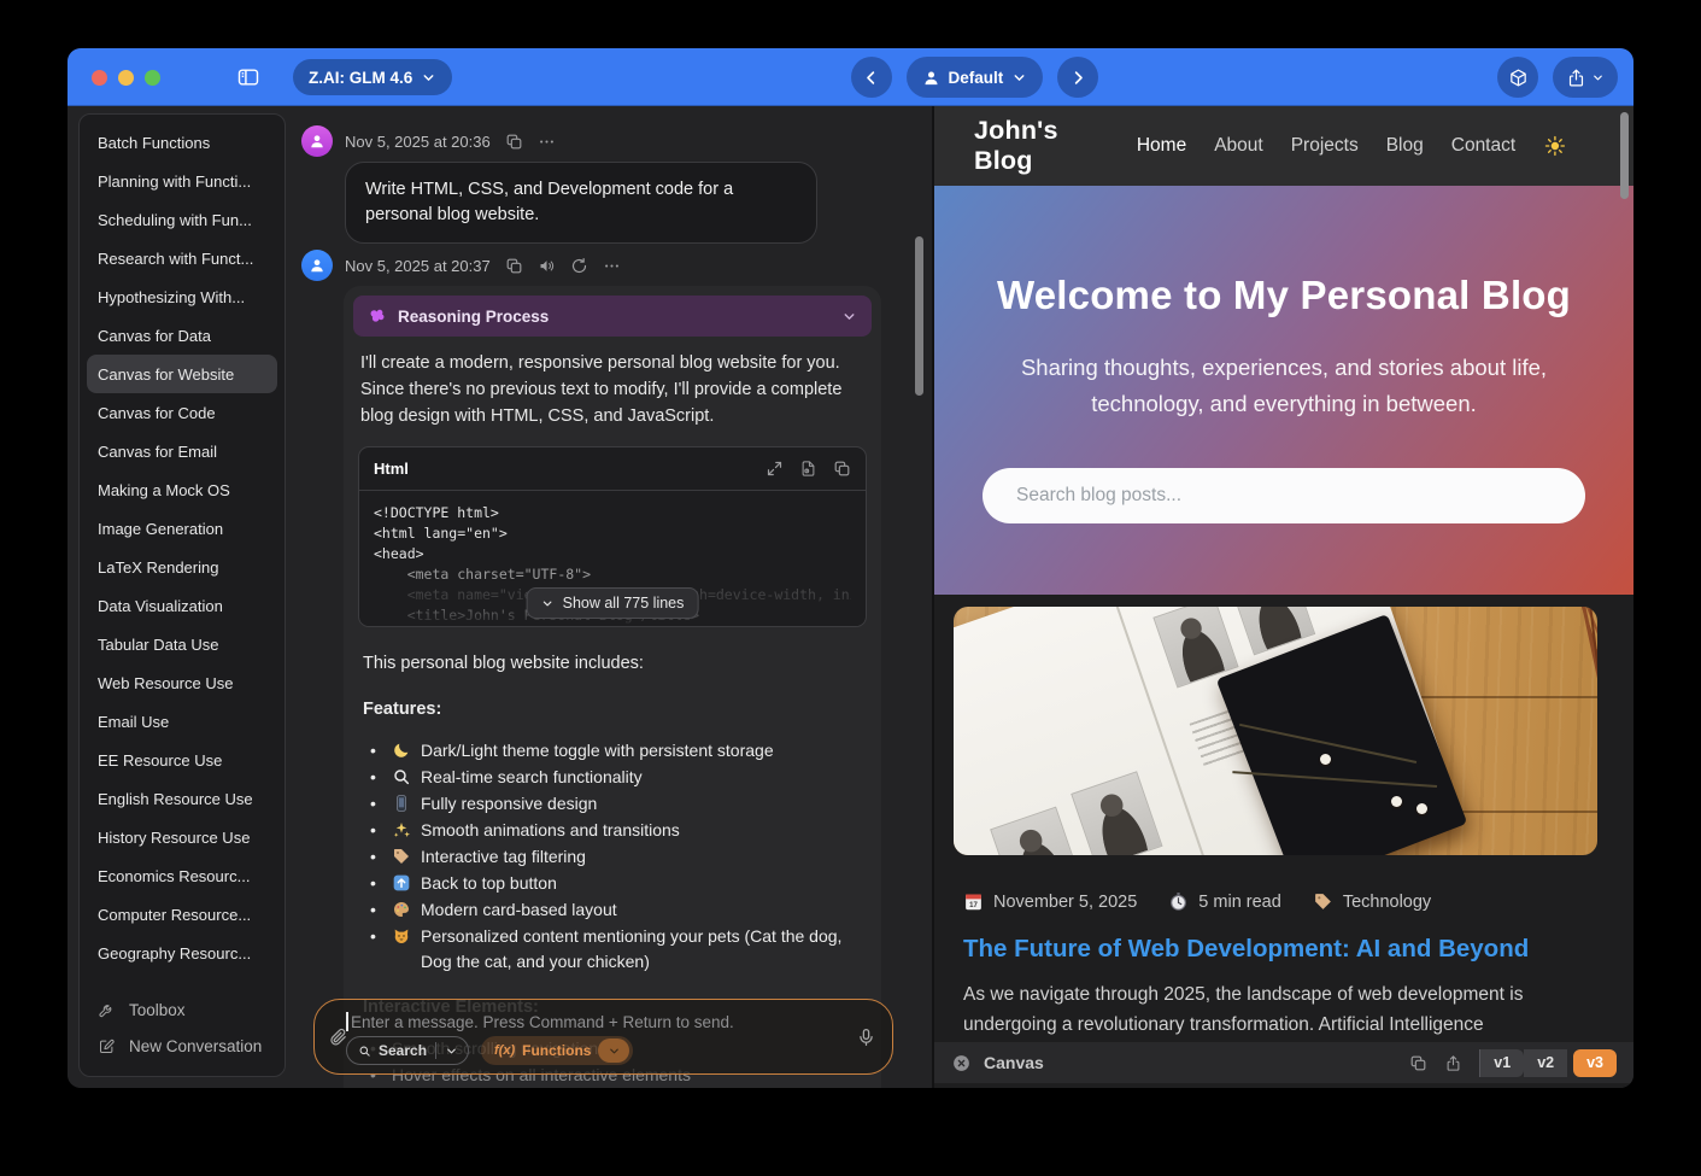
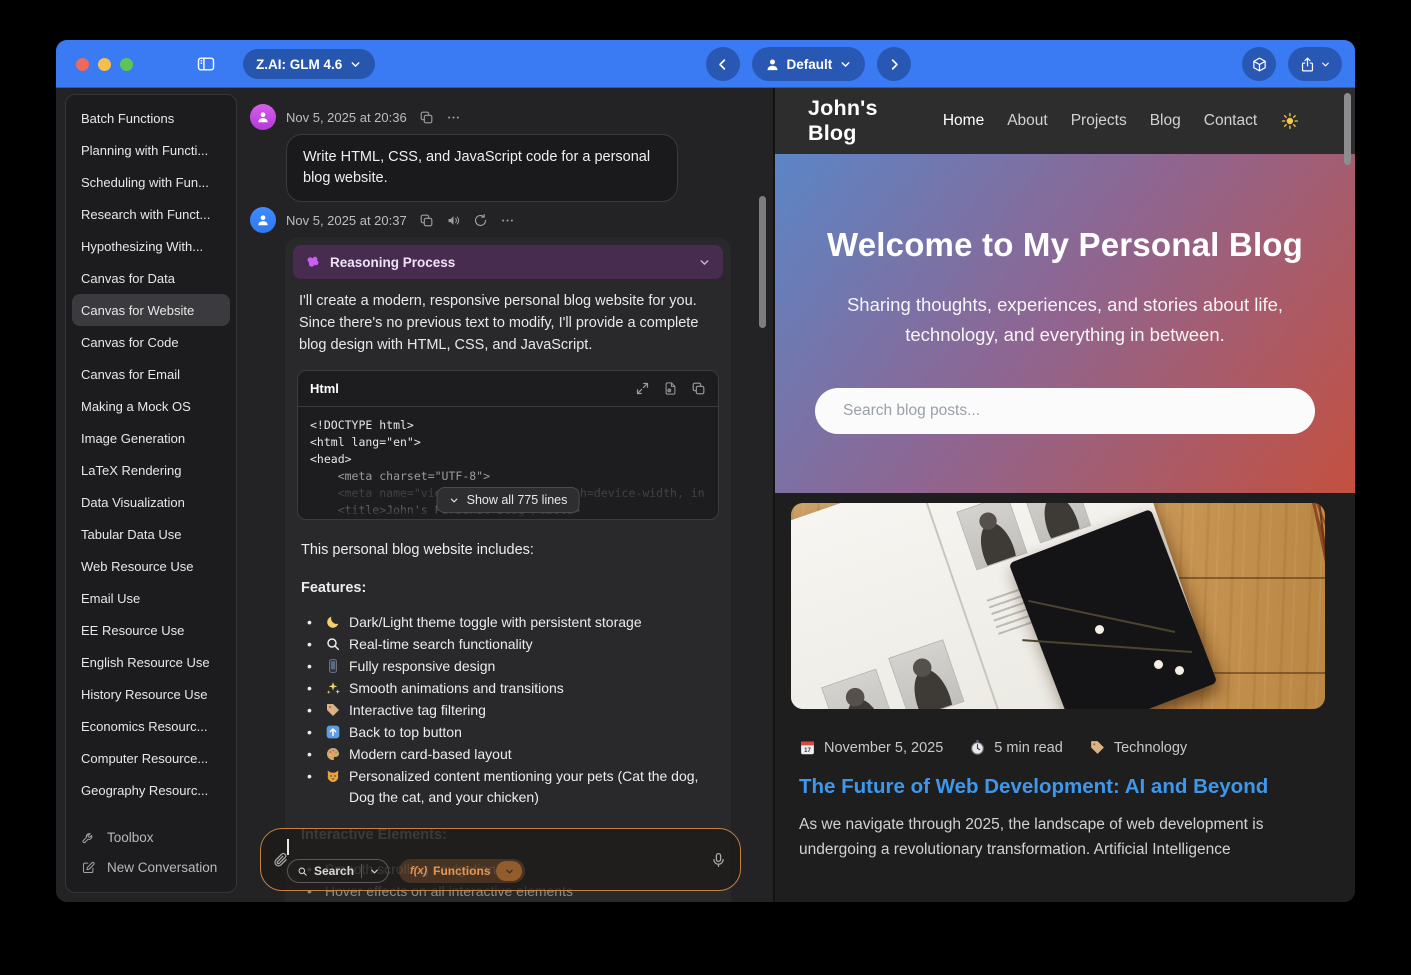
  Z.AI: GLM 4.6
  Default
  Batch Functions
  Planning with Functi...
  Scheduling with Fun...
  Research with Funct...
  Hypothesizing With...
  Canvas for Data
  Canvas for Website
  Canvas for Code
  Canvas for Email
  Making a Mock OS
  Image Generation
  LaTeX Rendering
  Data Visualization
  Tabular Data Use
  Web Resource Use
  Email Use
  EE Resource Use
  English Resource Use
  History Resource Use
  Economics Resourc...
  Computer Resource...
  Geography Resourc...
  Toolbox
  New Conversation
  Nov 5, 2025 at 20:36
- Write HTML, CSS, and Development code for a personal blog website.
+ Write HTML, CSS, and JavaScript code for a personal blog website.
  Nov 5, 2025 at 20:37
  Reasoning Process
  I'll create a modern, responsive personal blog website for you. Since there's no previous text to modify, I'll provide a complete blog design with HTML, CSS, and JavaScript.
  Html
  <!DOCTYPE html>
  <html lang="en">
  <head>
  <meta charset="UTF-8">
  Show all 775 lines
  This personal blog website includes:
  Features:
  •
  Dark/Light theme toggle with persistent storage
  •
  Real-time search functionality
  •
  Fully responsive design
  •
  Smooth animations and transitions
  •
  Interactive tag filtering
  •
  Back to top button
  •
  Modern card-based layout
  •
  Personalized content mentioning your pets (Cat the dog, Dog the cat, and your chicken)
  Interactive Elements:
  •
  Smooth scrolling navigation
  •
  Hover effects on all interactive elements
- Enter a message. Press Command + Return to send.
  Search
  f(x)
  Functions
  John's Blog
  Home
  About
  Projects
  Blog
  Contact
  Welcome to My Personal Blog
  Sharing thoughts, experiences, and stories about life, technology, and everything in between.
  Search blog posts...
  November 5, 2025
  5 min read
  Technology
  The Future of Web Development: AI and Beyond
  As we navigate through 2025, the landscape of web development is undergoing a revolutionary transformation. Artificial Intelligence
- Canvas
- v1
- v2
- v3
